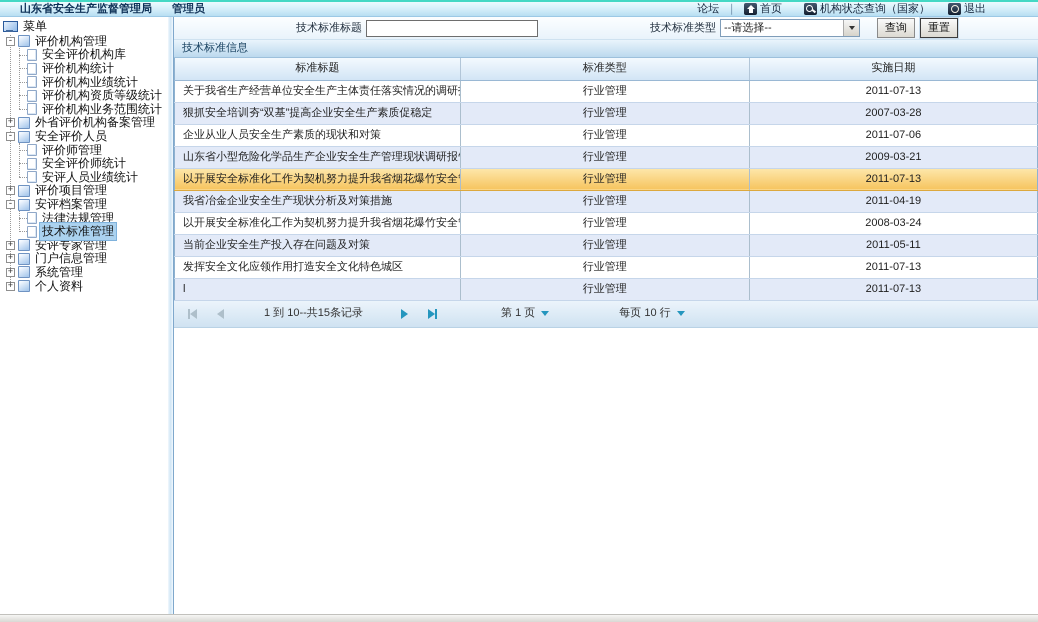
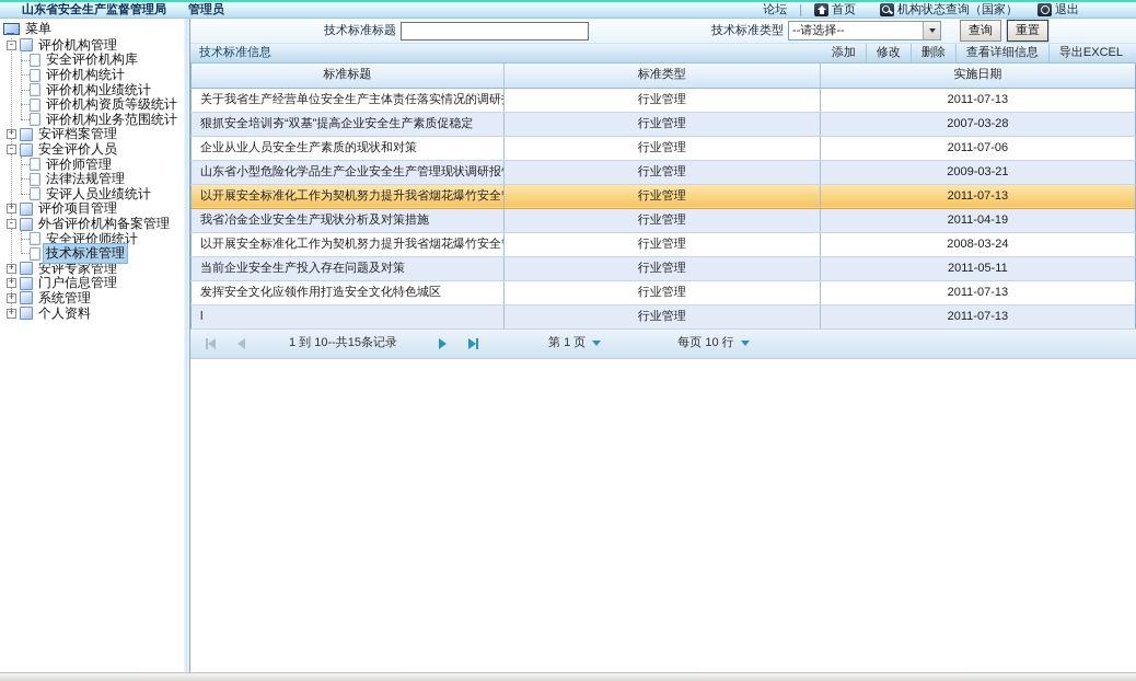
  山东省安全生产监督管理局
  管理员
  论坛
  ｜
  首页
  机构状态查询（国家）
  退出
  菜单
  -
  评价机构管理
  安全评价机构库
  评价机构统计
  评价机构业绩统计
  评价机构资质等级统计
  评价机构业务范围统计
  +
- 外省评价机构备案管理
+ 安评档案管理
  -
  安全评价人员
  评价师管理
- 安全评价师统计
+ 法律法规管理
  安评人员业绩统计
  +
  评价项目管理
  -
- 安评档案管理
+ 外省评价机构备案管理
- 法律法规管理
+ 安全评价师统计
  技术标准管理
  +
  安评专家管理
  +
  门户信息管理
  +
  系统管理
  +
  个人资料
  技术标准标题
  技术标准类型
  --请选择--
  查询
  重置
  技术标准信息
+ 添加
+ 修改
+ 删除
+ 查看详细信息
+ 导出EXCEL
  标准标题	标准类型	实施日期
  关于我省生产经营单位安全生产主体责任落实情况的调研	行业管理	2011-07-13
  狠抓安全培训夯“双基”提高企业安全生产素质促稳定	行业管理	2007-03-28
  企业从业人员安全生产素质的现状和对策	行业管理	2011-07-06
  山东省小型危险化学品生产企业安全生产管理现状调研报	行业管理	2009-03-21
  以开展安全标准化工作为契机努力提升我省烟花爆竹安全	行业管理	2011-07-13
  我省冶金企业安全生产现状分析及对策措施	行业管理	2011-04-19
  以开展安全标准化工作为契机努力提升我省烟花爆竹安全	行业管理	2008-03-24
  当前企业安全生产投入存在问题及对策	行业管理	2011-05-11
  发挥安全文化应领作用打造安全文化特色城区	行业管理	2011-07-13
  l	行业管理	2011-07-13
  1 到 10--共15条记录
  第 1 页
  每页 10 行
